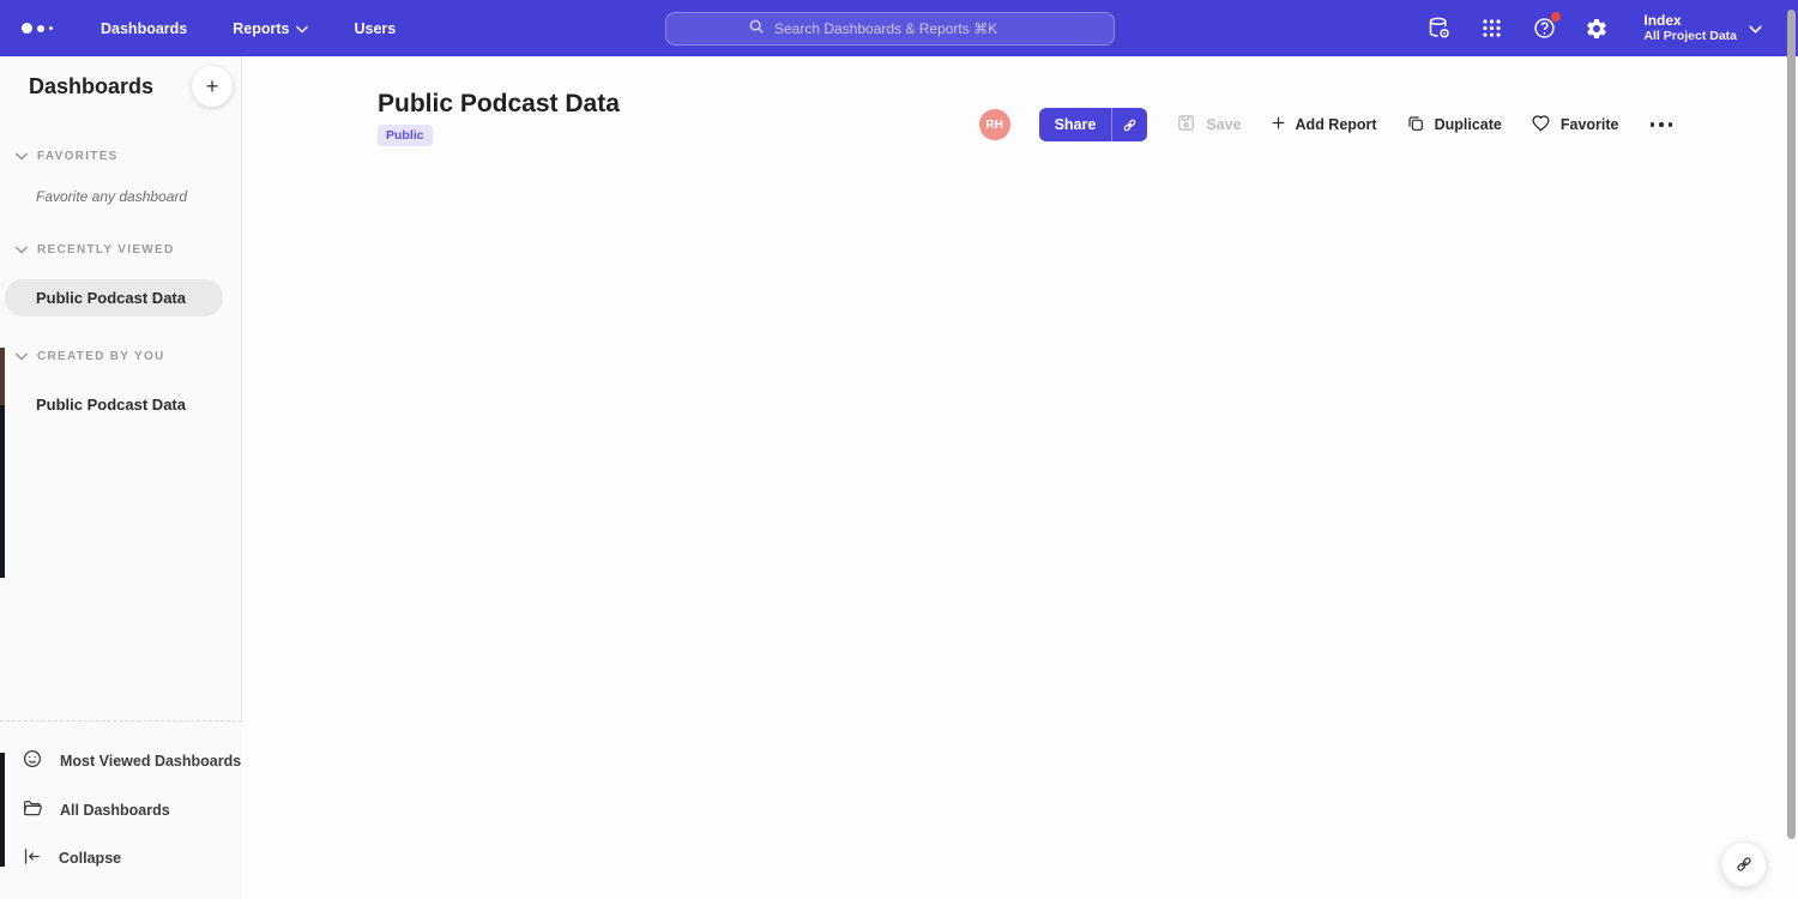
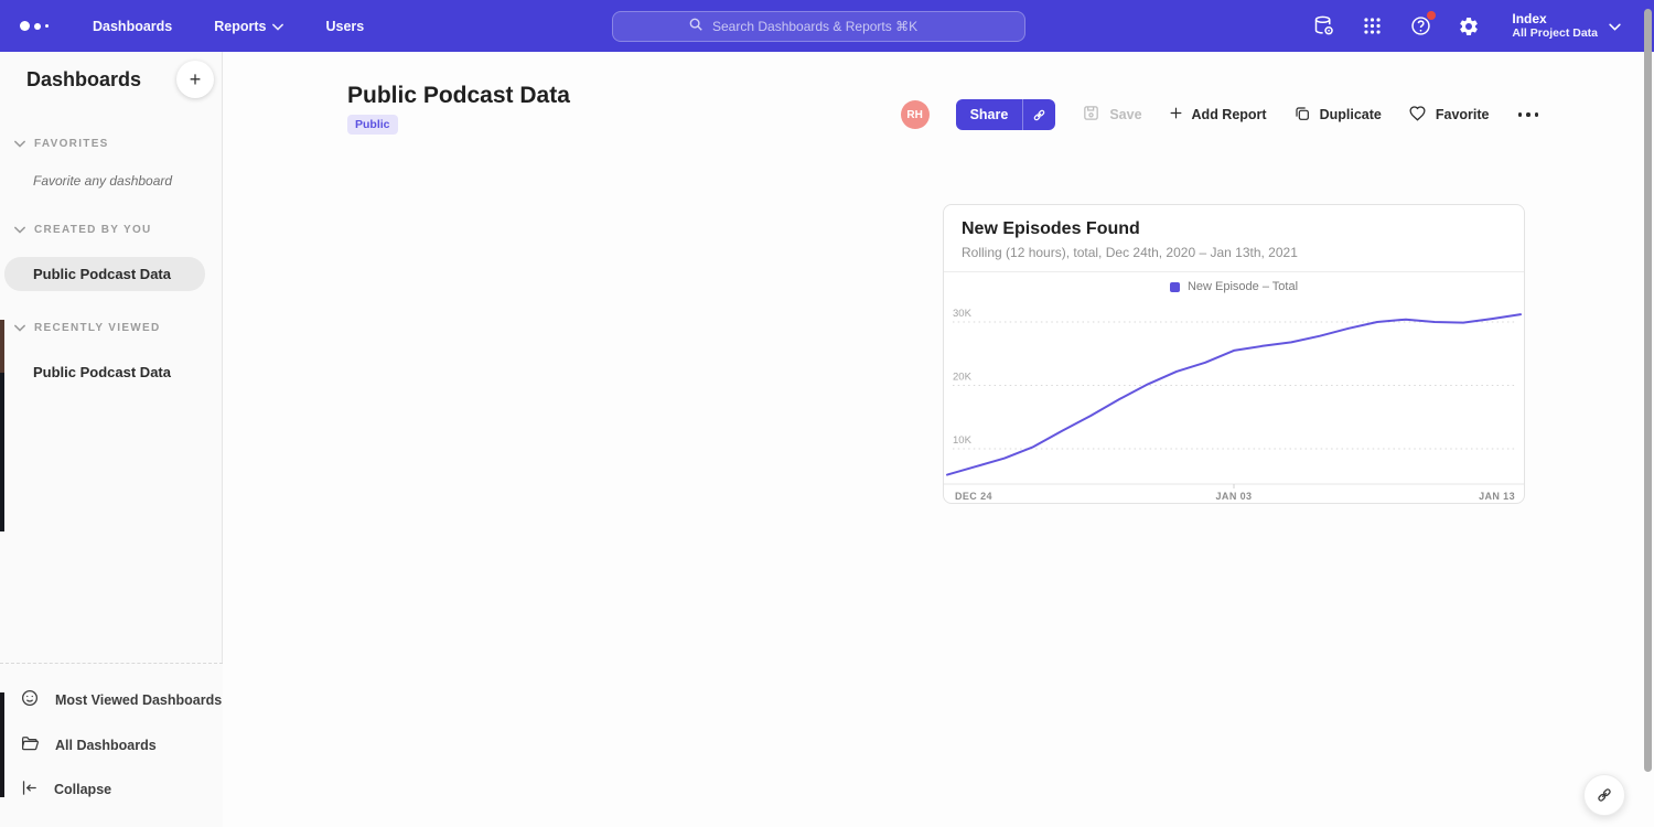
  Dashboards
  Reports
  Users
  Search Dashboards & Reports ⌘K
  Index
  All Project Data
  Dashboards
  +
  FAVORITES
  Favorite any dashboard
- RECENTLY VIEWED
+ CREATED BY YOU
  Public Podcast Data
- CREATED BY YOU
+ RECENTLY VIEWED
  Public Podcast Data
  Most Viewed Dashboards
  All Dashboards
  Collapse
  Public Podcast Data
  Public
  RH
  Share
  Save
  Add Report
  Duplicate
  Favorite
+ New Episodes Found
+ Rolling (12 hours), total, Dec 24th, 2020 – Jan 13th, 2021
+ New Episode – Total
+ 10K
+ 20K
+ 30K
+ DEC 24
+ JAN 03
+ JAN 13
